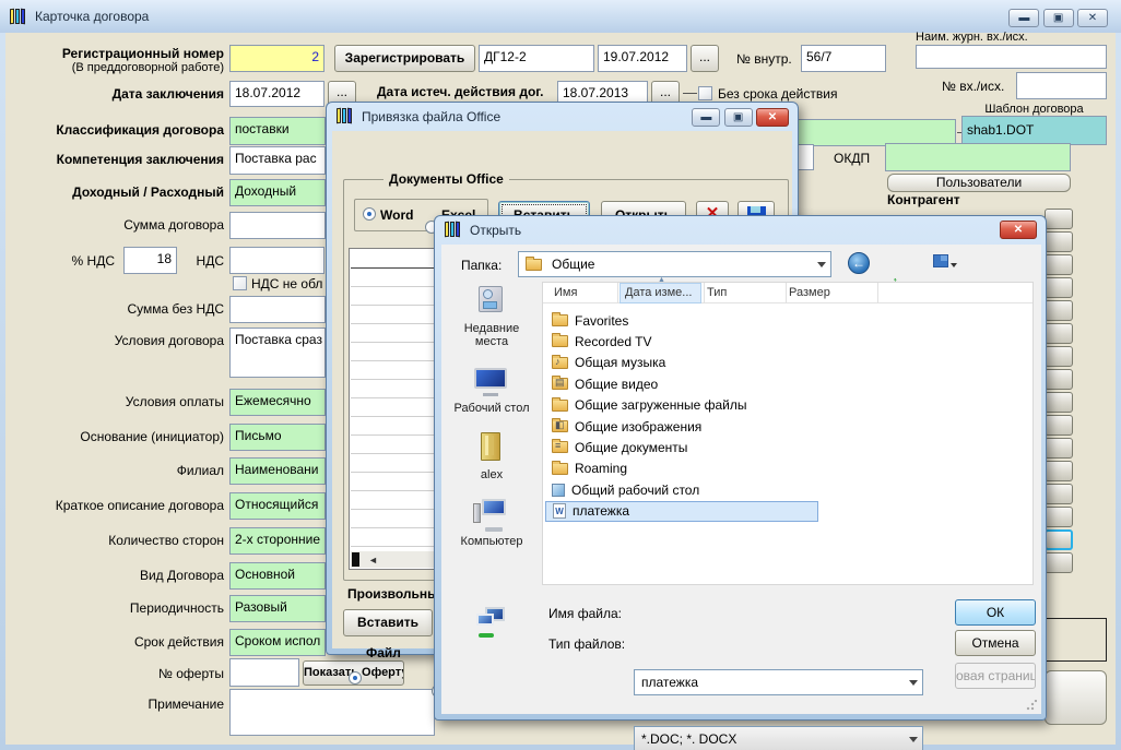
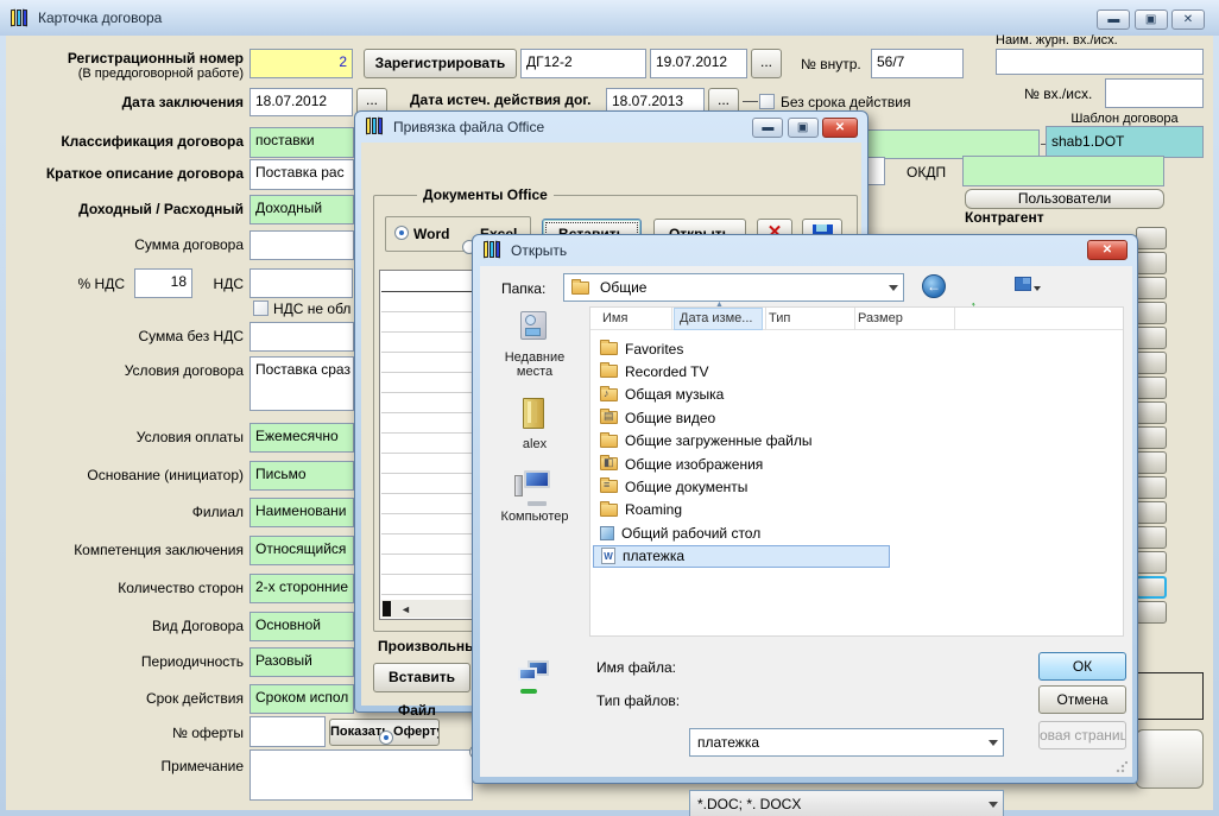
  Карточка договора
  ▬ ▣ ✕
  Регистрационный номер
  (В преддоговорной работе)
  2
  Зарегистрировать
  ДГ12-2
  19.07.2012
  ...
  № внутр.
  56/7
  Наим. журн. вх./исх.
  Дата заключения
  18.07.2012
  ...
  Дата истеч. действия дог.
  18.07.2013
  ...
  Без срока действия
  № вх./исх.
  Классификация договора
  поставки
- Компетенция заключения
+ Краткое описание договора
  Поставка рас
  Доходный / Расходный
  Доходный
  Сумма договора
  Сумма без НДС
  Условия договора
  Поставка сраз
  Условия оплаты
  Ежемесячно
  Основание (инициатор)
  Письмо
  Филиал
  Наименовани
- Краткое описание договора
+ Компетенция заключения
  Относящийся
  Количество сторон
  2-х сторонние
  Вид Договора
  Основной
  Периодичность
  Разовый
  Срок действия
  Сроком испол
  Шаблон договора
  shab1.DOT
  ОКДП
  Пользователи
  Контрагент
  % НДС
  18
  НДС
  НДС не обл
  № оферты
  Показат Оферт
  Примечание
  Привязка файла Office
  ▬ ▣ ✕
  Документы Office
  Word
  ✕
  ◄
  Произвольн
  Вставить
  Файл
  Открыть
  ✕
  Папка:
  Общие
  ←
  Недавние места
- Рабочий стол
  alex
  Компьютер
  Имя
  Дата изме...
  Тип
  Размер
  Favorites
  Recorded TV
  ♪
  Общая музыка
  ▤
  Общие видео
  Общие загруженные файлы
  ◧
  Общие изображения
  ≡
  Общие документы
  Roaming
  Общий рабочий стол
  W
  платежка
  Имя файла:
  платежка
  ОК
  Тип файлов:
  *.DOC; *. DOCX
  Отмена
  овая страниц
